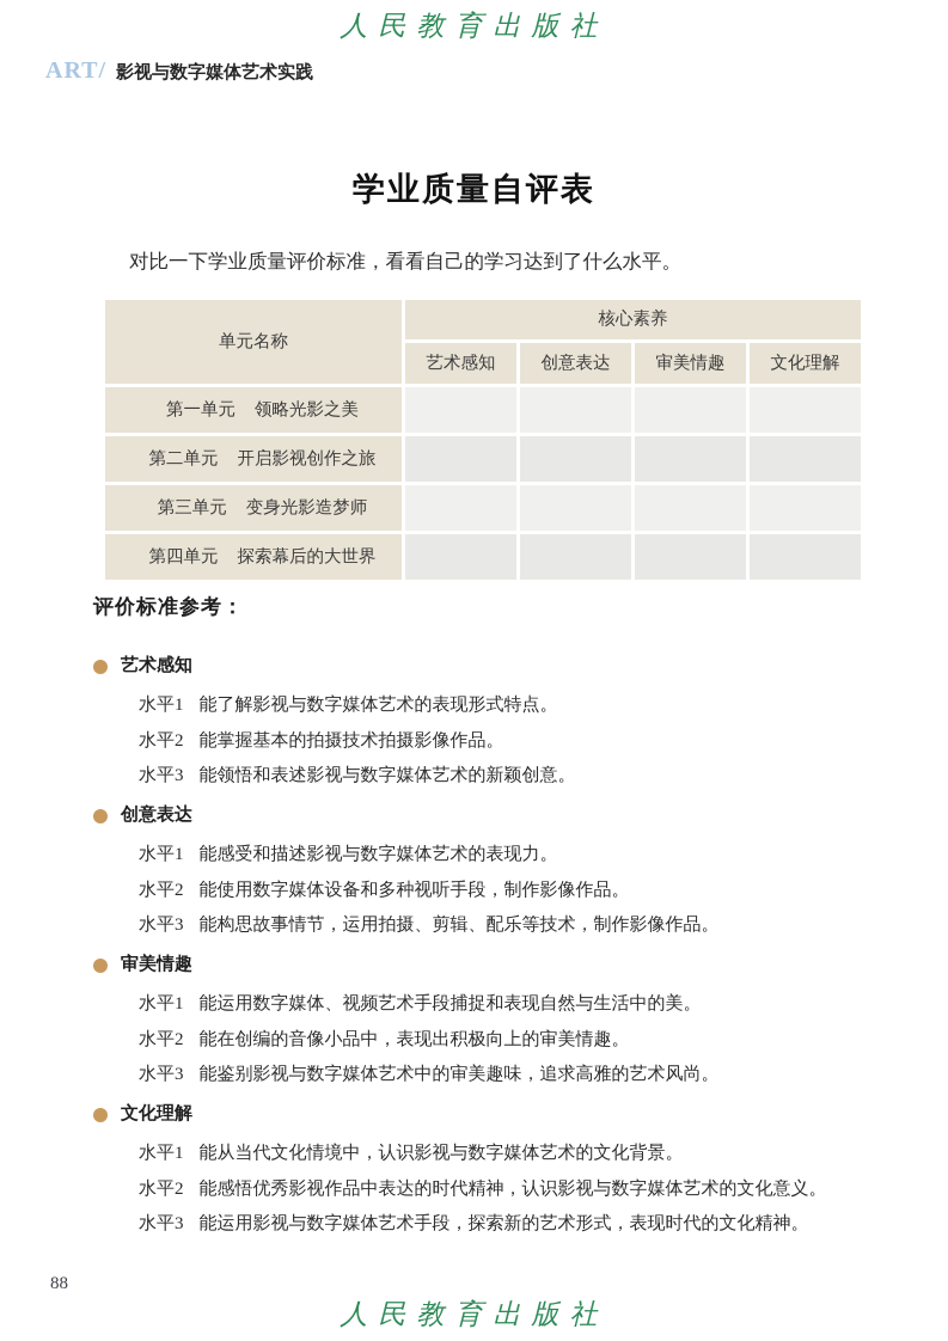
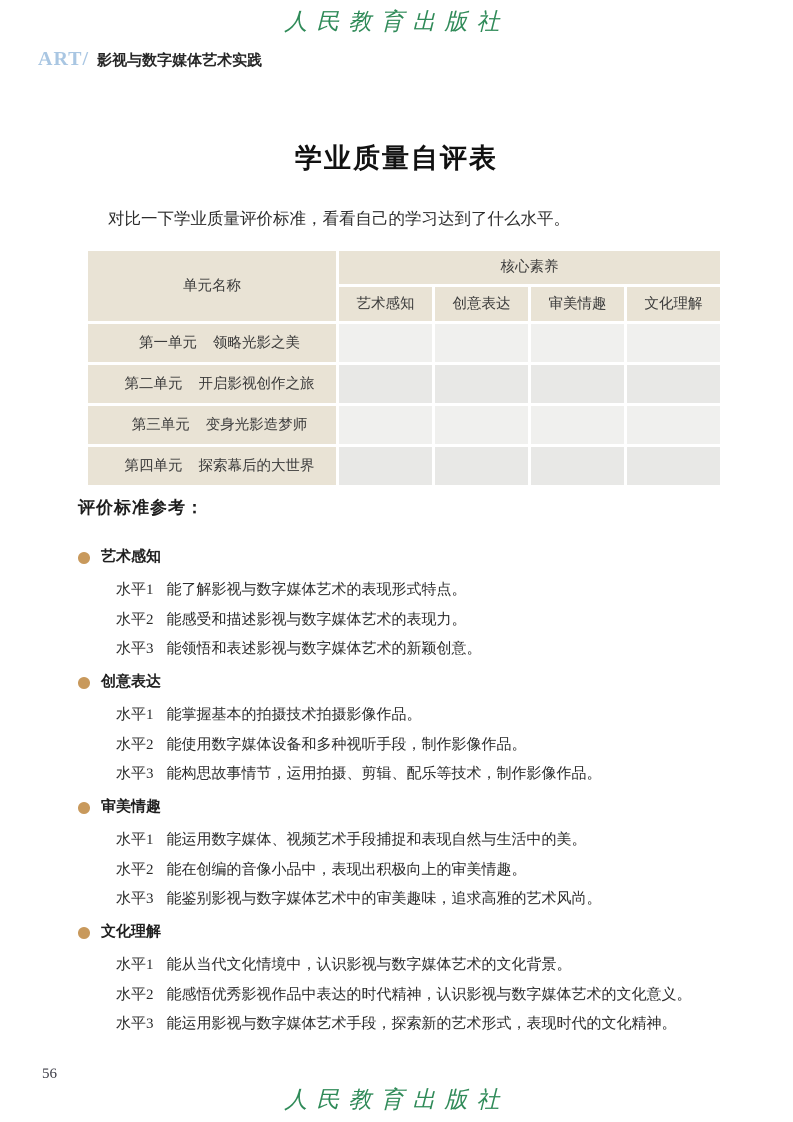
  人民教育出版社
  ART/
  影视与数字媒体艺术实践
  学业质量自评表
  对比一下学业质量评价标准，看看自己的学习达到了什么水平。
  单元名称	核心素养
  艺术感知	创意表达	审美情趣	文化理解
  第一单元 领略光影之美
  第二单元 开启影视创作之旅
  第三单元 变身光影造梦师
  第四单元 探索幕后的大世界
  评价标准参考：
  艺术感知
  水平1 能了解影视与数字媒体艺术的表现形式特点。
- 水平2 能掌握基本的拍摄技术拍摄影像作品。
+ 水平2 能感受和描述影视与数字媒体艺术的表现力。
  水平3 能领悟和表述影视与数字媒体艺术的新颖创意。
  创意表达
- 水平1 能感受和描述影视与数字媒体艺术的表现力。
+ 水平1 能掌握基本的拍摄技术拍摄影像作品。
  水平2 能使用数字媒体设备和多种视听手段，制作影像作品。
  水平3 能构思故事情节，运用拍摄、剪辑、配乐等技术，制作影像作品。
  审美情趣
  水平1 能运用数字媒体、视频艺术手段捕捉和表现自然与生活中的美。
  水平2 能在创编的音像小品中，表现出积极向上的审美情趣。
  水平3 能鉴别影视与数字媒体艺术中的审美趣味，追求高雅的艺术风尚。
  文化理解
  水平1 能从当代文化情境中，认识影视与数字媒体艺术的文化背景。
  水平2 能感悟优秀影视作品中表达的时代精神，认识影视与数字媒体艺术的文化意义。
  水平3 能运用影视与数字媒体艺术手段，探索新的艺术形式，表现时代的文化精神。
- 88
+ 56
  人民教育出版社
